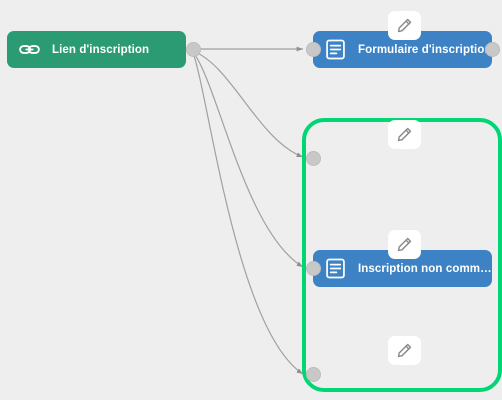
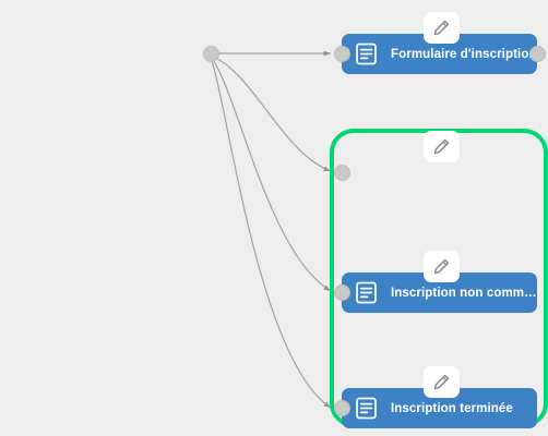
- Lien d'inscription
  Formulaire d'inscriptio
  Inscription non commen
+ Inscription terminée
